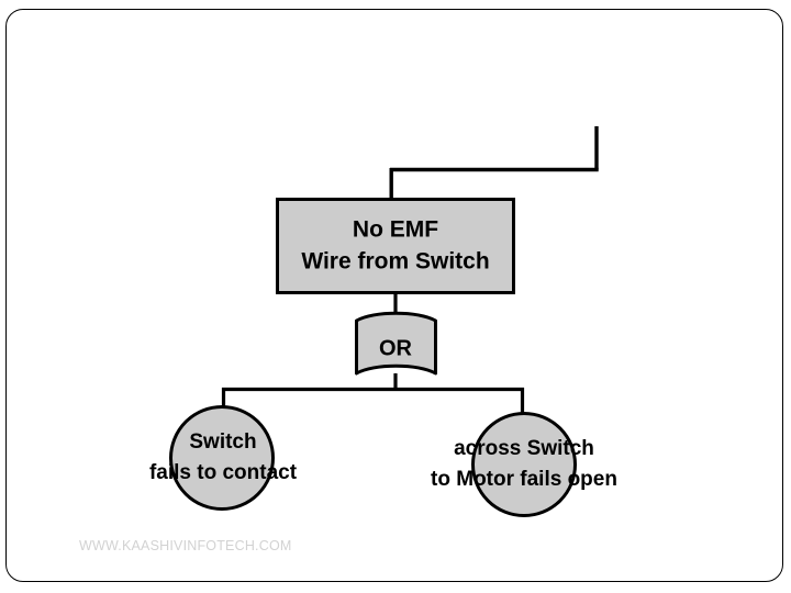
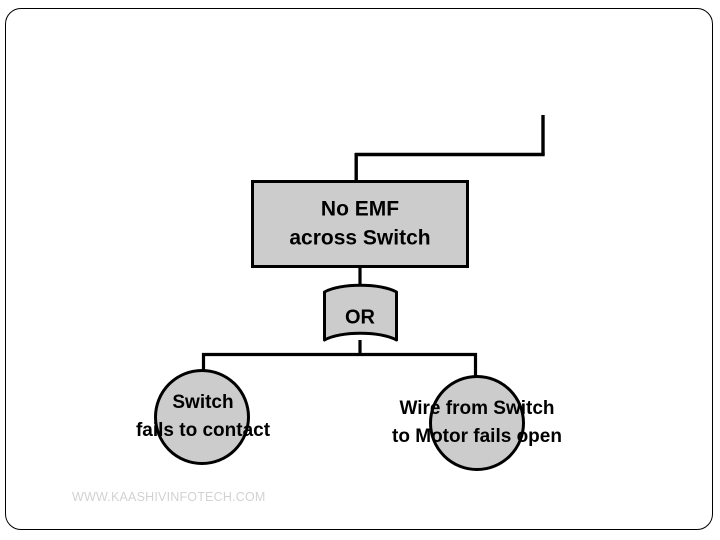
  No EMF
- Wire from Switch
+ across Switch
  OR
  Switch
  fails to contact
- across Switch
+ Wire from Switch
  to Motor fails open
  WWW.KAASHIVINFOTECH.COM
